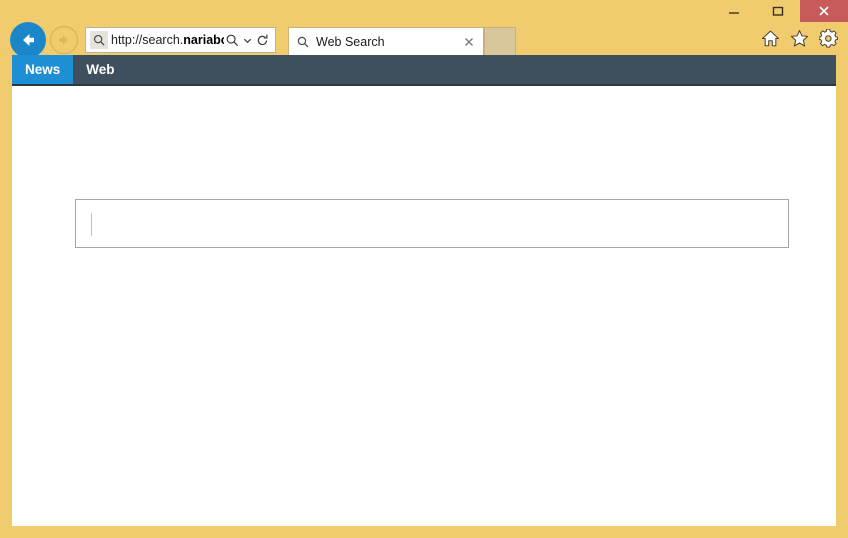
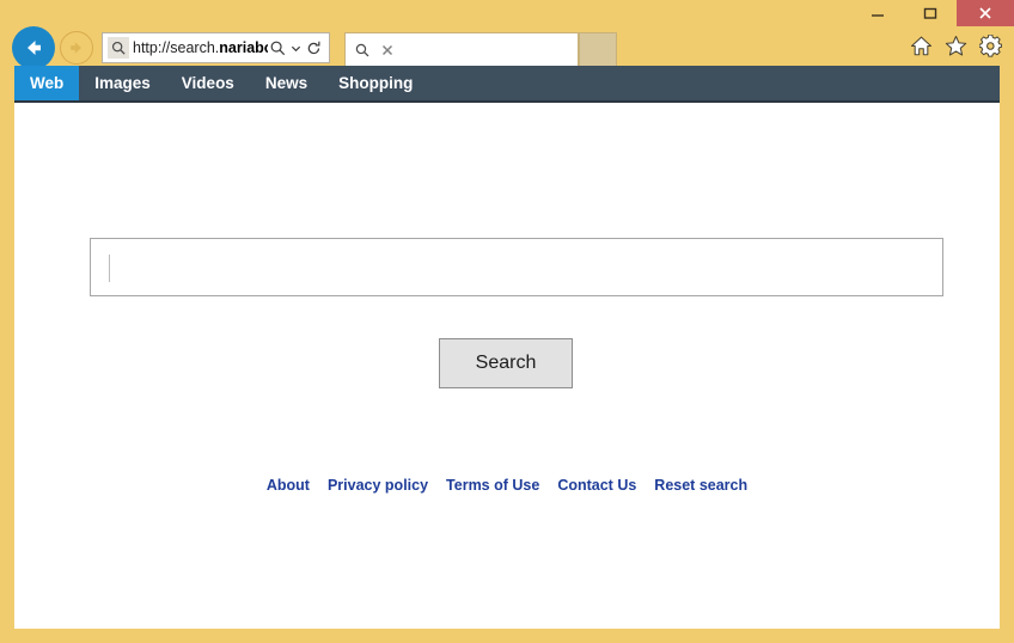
  http://search.nariab
- Web Search
- News
+ Web
+ Images
+ Videos
- Web
+ News
+ Shopping
+ Search
+ About
+ Privacy policy
+ Terms of Use
+ Contact Us
+ Reset search
